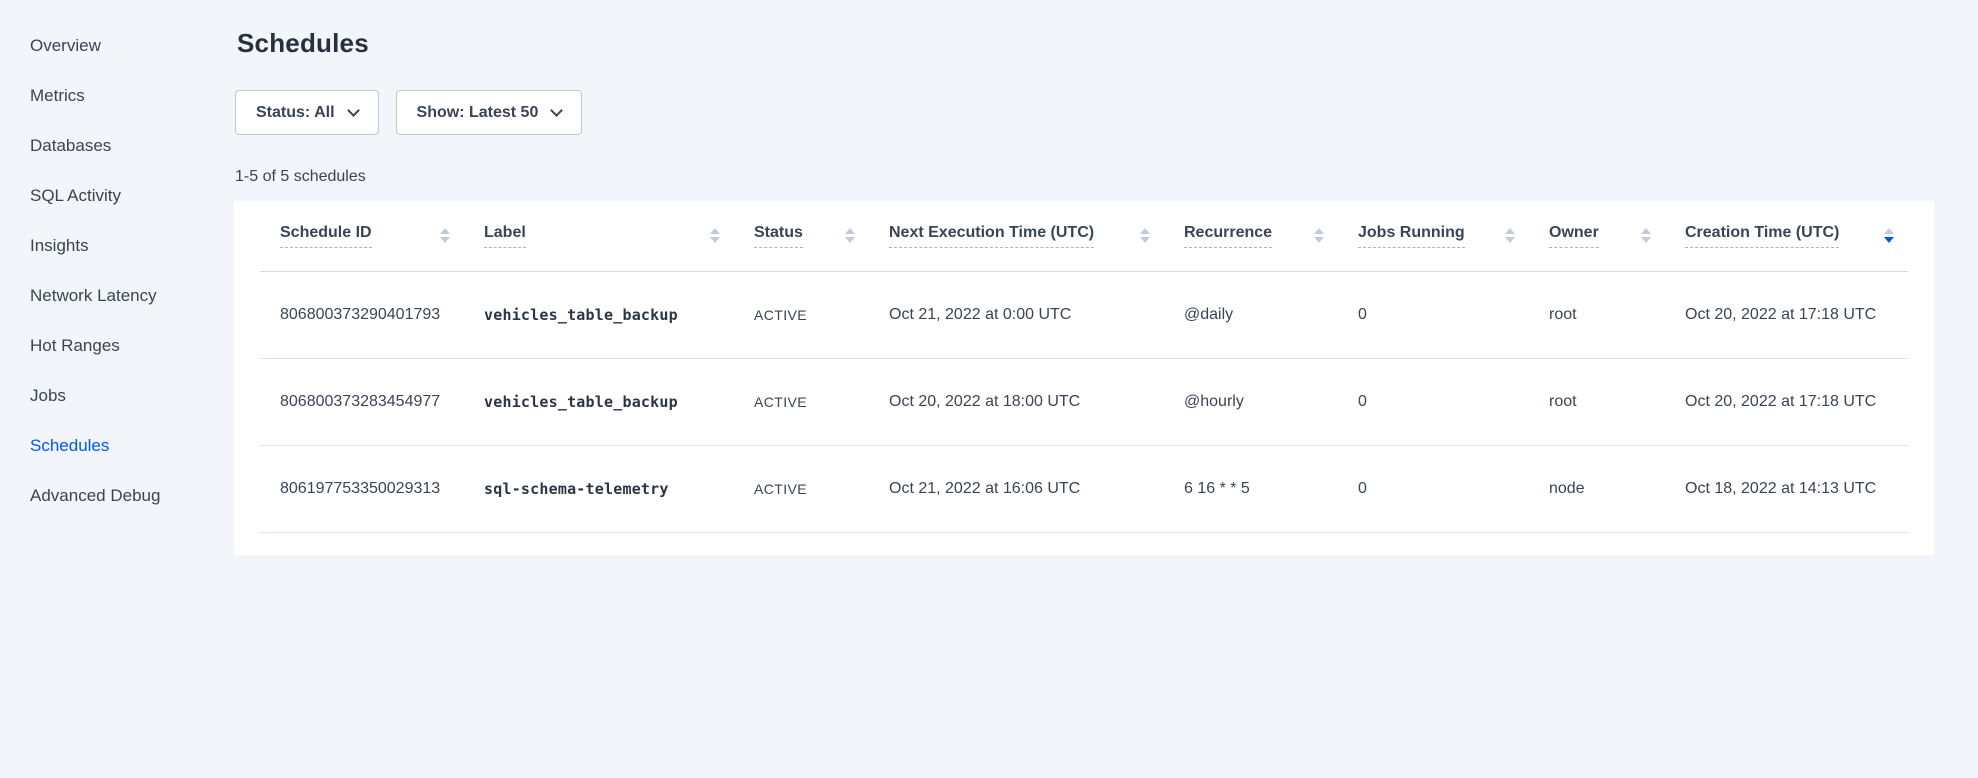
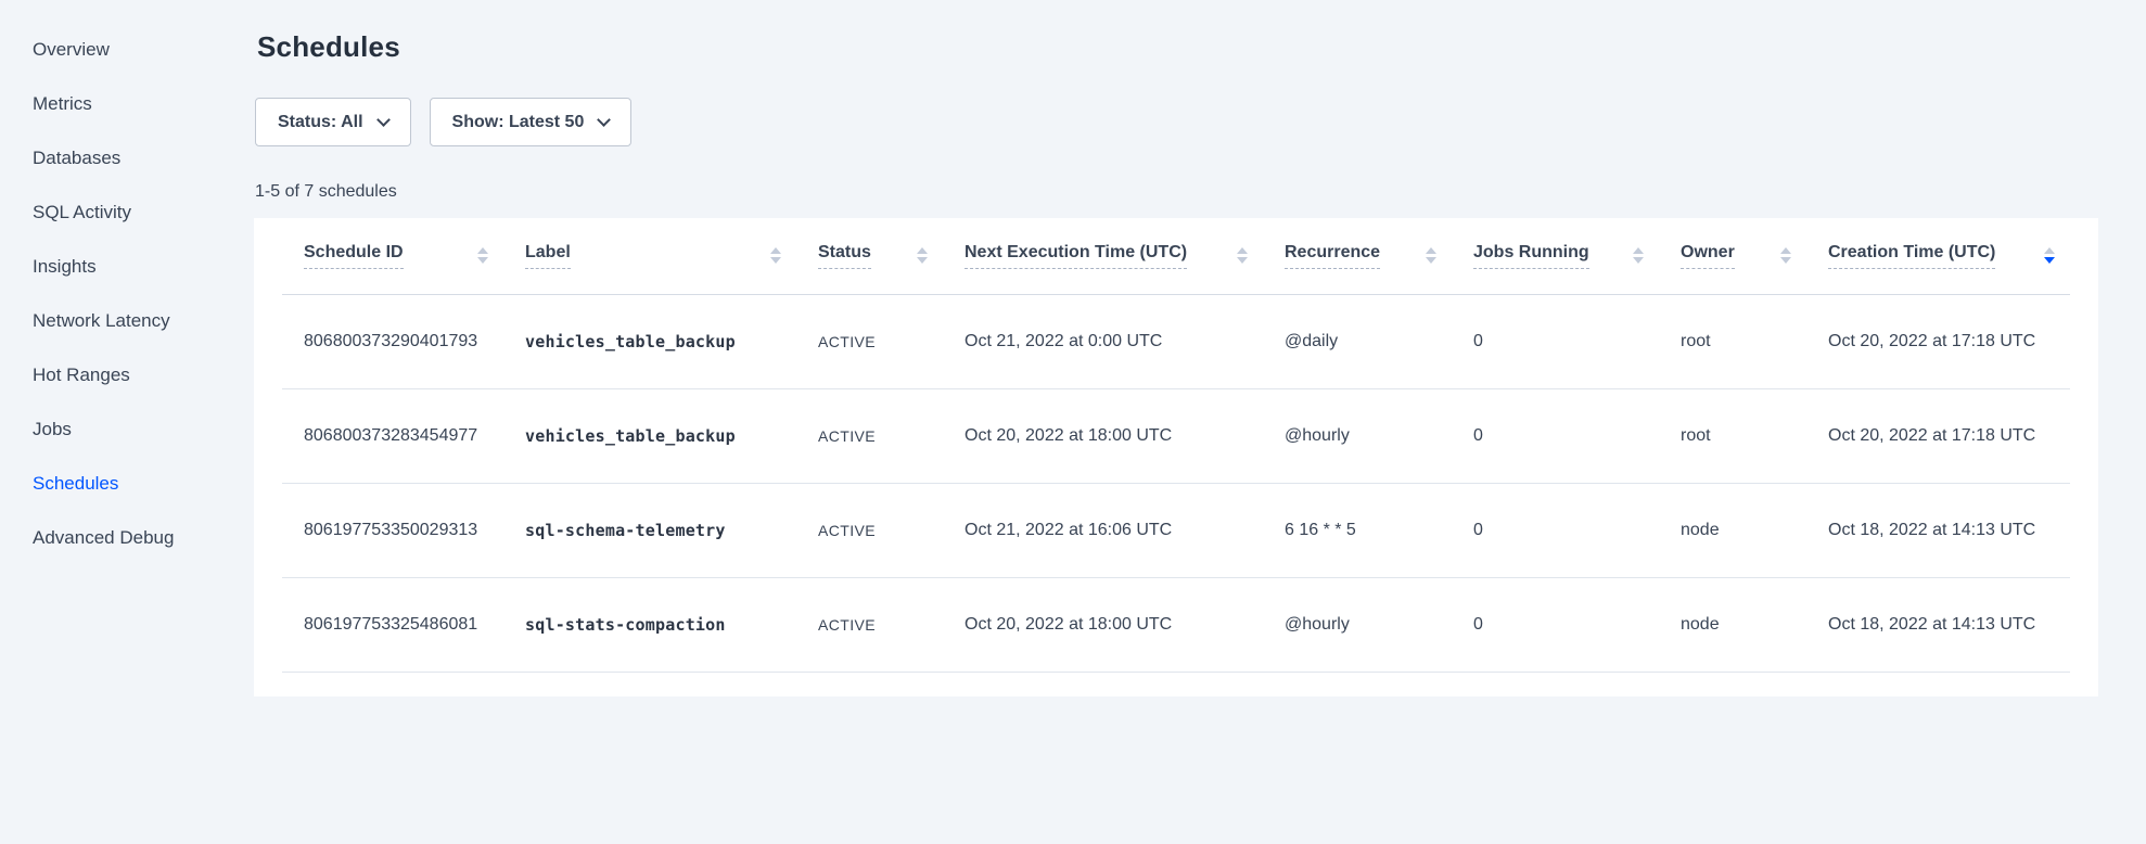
  Overview
  Metrics
  Databases
  SQL Activity
  Insights
  Network Latency
  Hot Ranges
  Jobs
  Schedules
  Advanced Debug
  Schedules
  Status: All
  Show: Latest 50
- 1-5 of 5 schedules
+ 1-5 of 7 schedules
  Schedule ID	Label	Status	Next Execution Time (UTC)	Recurrence	Jobs Running	Owner	Creation Time (UTC)
  806800373290401793	vehicles_table_backup	ACTIVE	Oct 21, 2022 at 0:00 UTC	@daily	0	root	Oct 20, 2022 at 17:18 UTC
  806800373283454977	vehicles_table_backup	ACTIVE	Oct 20, 2022 at 18:00 UTC	@hourly	0	root	Oct 20, 2022 at 17:18 UTC
  806197753350029313	sql-schema-telemetry	ACTIVE	Oct 21, 2022 at 16:06 UTC	6 16 * * 5	0	node	Oct 18, 2022 at 14:13 UTC
+ 806197753325486081	sql-stats-compaction	ACTIVE	Oct 20, 2022 at 18:00 UTC	@hourly	0	node	Oct 18, 2022 at 14:13 UTC
